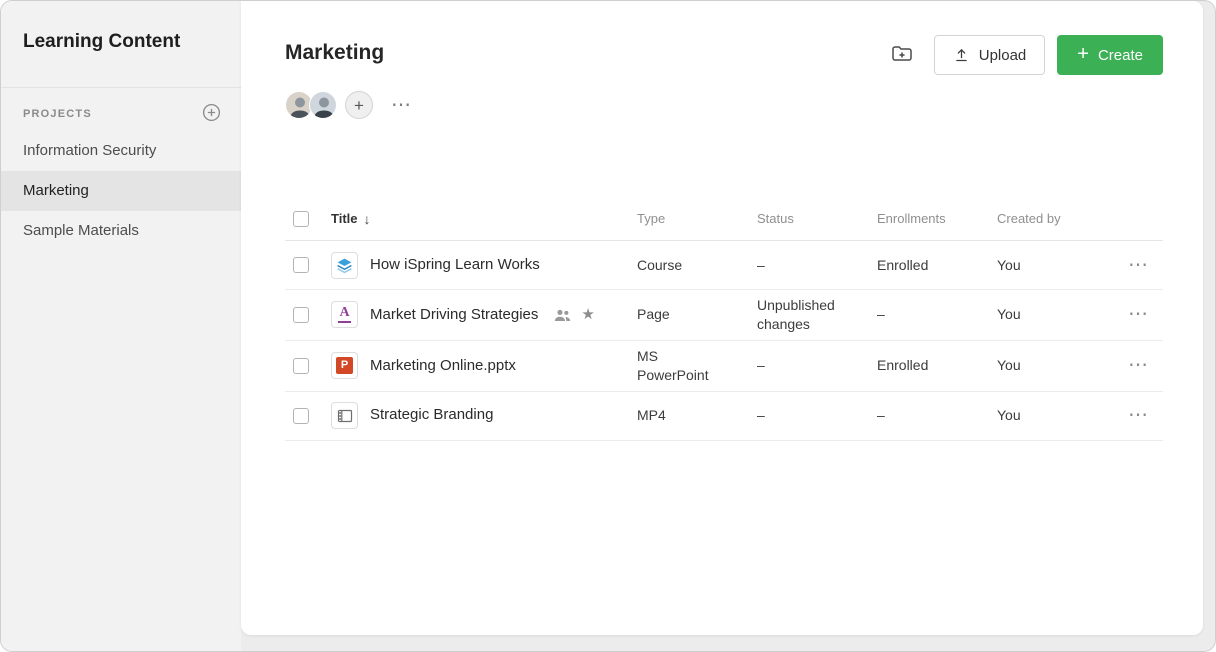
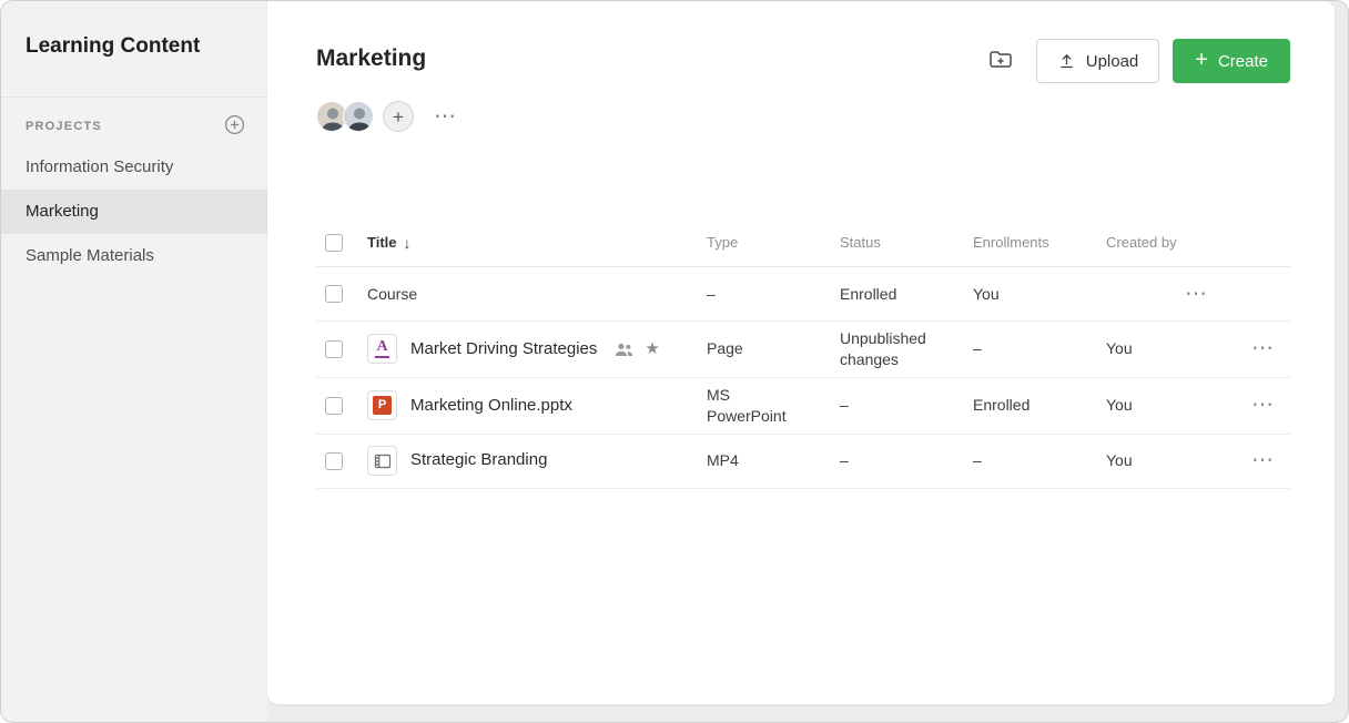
  Learning Content
  PROJECTS
  Information Security
  Marketing
  Sample Materials
  Marketing
  Upload
  +
  Create
  +
  ⋯
  Title
  ↓
  Type
  Status
  Enrollments
  Created by
- How iSpring Learn Works
  Course
  –
  Enrolled
  You
  ⋯
  A
  Market Driving Strategies
  ★
  Page
  Unpublished changes
  –
  You
  ⋯
  P
  Marketing Online.pptx
  MS PowerPoint
  –
  Enrolled
  You
  ⋯
  Strategic Branding
  MP4
  –
  –
  You
  ⋯
